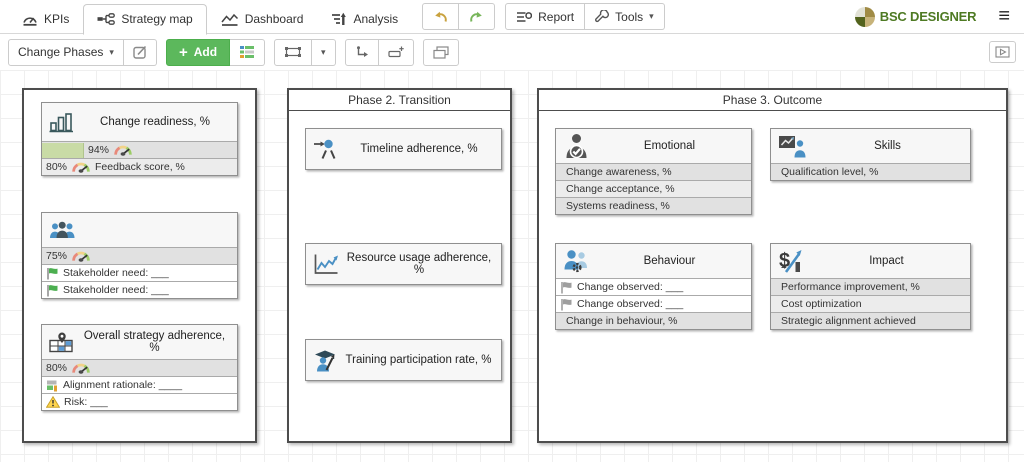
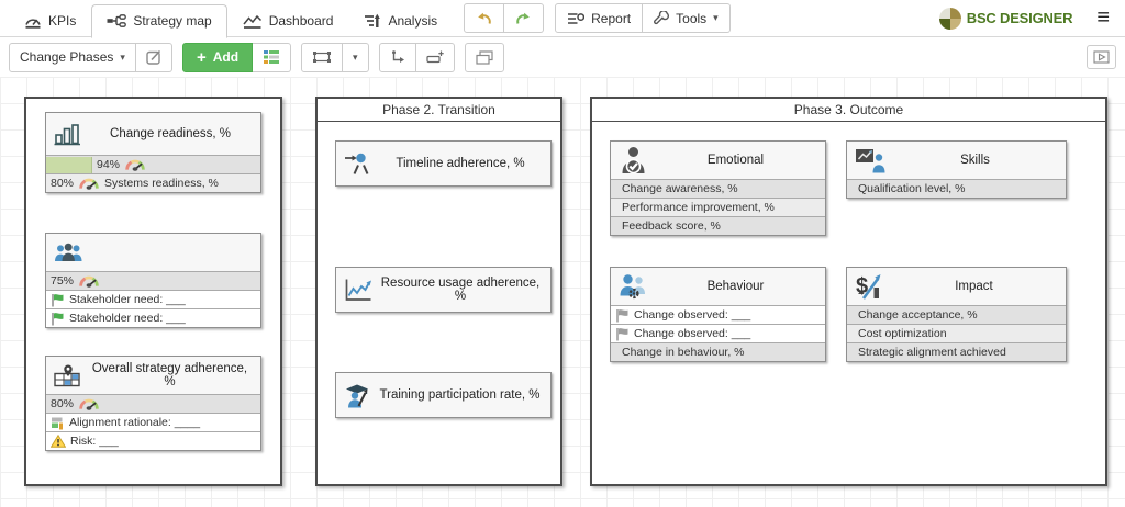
  KPIs
  Strategy map
  Dashboard
  Analysis
  Report
  Tools
  ▾
  BSC DESIGNER
  ≡
  Change Phases
  ▾
  +
  Add
  ▾
  Change readiness, %
  94%
  80%
- Feedback score, %
+ Systems readiness, %
  75%
  Stakeholder need: ___
  Stakeholder need: ___
  Overall strategy adherence, %
  80%
  Alignment rationale: ____
  Risk: ___
  Phase 2. Transition
  Timeline adherence, %
  Resource usage adherence, %
  Training participation rate, %
  Phase 3. Outcome
  Emotional
  Change awareness, %
- Change acceptance, %
+ Performance improvement, %
- Systems readiness, %
+ Feedback score, %
  Skills
  Qualification level, %
  Behaviour
  Change observed: ___
  Change observed: ___
  Change in behaviour, %
  $
  Impact
- Performance improvement, %
+ Change acceptance, %
  Cost optimization
  Strategic alignment achieved
